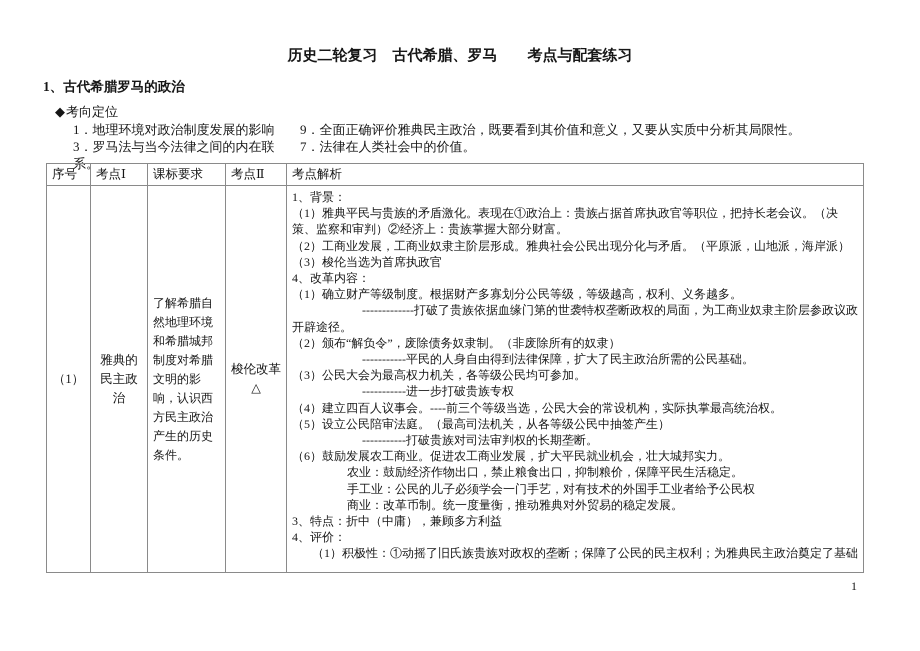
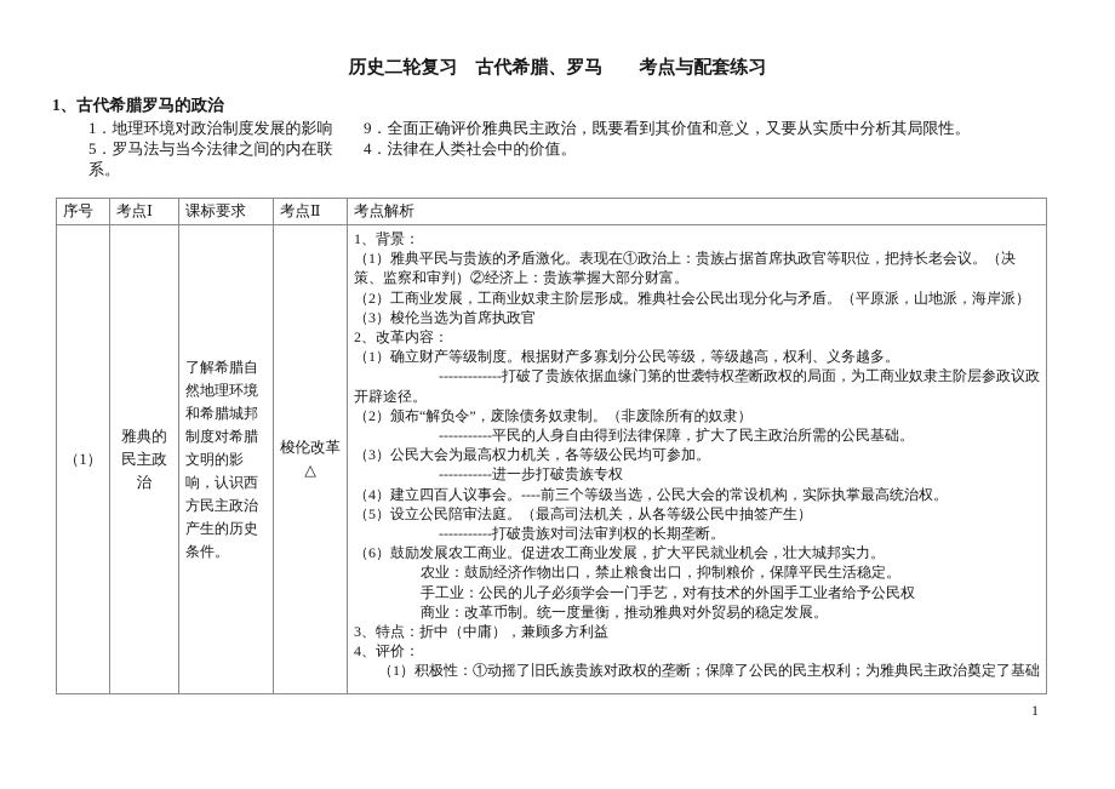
  历史二轮复习 古代希腊、罗马 考点与配套练习
  1、古代希腊罗马的政治
- ◆考向定位
  1．地理环境对政治制度发展的影响
  9．全面正确评价雅典民主政治，既要看到其价值和意义，又要从实质中分析其局限性。
- 3．罗马法与当今法律之间的内在联系。
+ 5．罗马法与当今法律之间的内在联系。
- 7．法律在人类社会中的价值。
+ 4．法律在人类社会中的价值。
  序号	考点Ⅰ	课标要求	考点Ⅱ	考点解析
- （1）	雅典的民主政治	了解希腊自然地理环境和希腊城邦制度对希腊文明的影响，认识西方民主政治产生的历史条件。	梭伦改革 △	1、背景：（1）雅典平民与贵族的矛盾激化。表现在①政治上：贵族占据首席执政官等职位，把持长老会议。（决策、监察和审判）②经济上：贵族掌握大部分财富。（2）工商业发展，工商业奴隶主阶层形成。雅典社会公民出现分化与矛盾。（平原派，山地派，海岸派）（3）梭伦当选为首席执政官4、改革内容：（1）确立财产等级制度。根据财产多寡划分公民等级，等级越高，权利、义务越多。-------------打破了贵族依据血缘门第的世袭特权垄断政权的局面，为工商业奴隶主阶层参政议政开辟途径。（2）颁布“解负令”，废除债务奴隶制。（非废除所有的奴隶）-----------平民的人身自由得到法律保障，扩大了民主政治所需的公民基础。（3）公民大会为最高权力机关，各等级公民均可参加。-----------进一步打破贵族专权（4）建立四百人议事会。----前三个等级当选，公民大会的常设机构，实际执掌最高统治权。（5）设立公民陪审法庭。（最高司法机关，从各等级公民中抽签产生）-----------打破贵族对司法审判权的长期垄断。（6）鼓励发展农工商业。促进农工商业发展，扩大平民就业机会，壮大城邦实力。农业：鼓励经济作物出口，禁止粮食出口，抑制粮价，保障平民生活稳定。手工业：公民的儿子必须学会一门手艺，对有技术的外国手工业者给予公民权商业：改革币制。统一度量衡，推动雅典对外贸易的稳定发展。3、特点：折中（中庸），兼顾多方利益4、评价：（1）积极性：①动摇了旧氏族贵族对政权的垄断；保障了公民的民主权利；为雅典民主政治奠定了基础
+ （1）	雅典的民主政治	了解希腊自然地理环境和希腊城邦制度对希腊文明的影响，认识西方民主政治产生的历史条件。	梭伦改革 △	1、背景：（1）雅典平民与贵族的矛盾激化。表现在①政治上：贵族占据首席执政官等职位，把持长老会议。（决策、监察和审判）②经济上：贵族掌握大部分财富。（2）工商业发展，工商业奴隶主阶层形成。雅典社会公民出现分化与矛盾。（平原派，山地派，海岸派）（3）梭伦当选为首席执政官2、改革内容：（1）确立财产等级制度。根据财产多寡划分公民等级，等级越高，权利、义务越多。-------------打破了贵族依据血缘门第的世袭特权垄断政权的局面，为工商业奴隶主阶层参政议政开辟途径。（2）颁布“解负令”，废除债务奴隶制。（非废除所有的奴隶）-----------平民的人身自由得到法律保障，扩大了民主政治所需的公民基础。（3）公民大会为最高权力机关，各等级公民均可参加。-----------进一步打破贵族专权（4）建立四百人议事会。----前三个等级当选，公民大会的常设机构，实际执掌最高统治权。（5）设立公民陪审法庭。（最高司法机关，从各等级公民中抽签产生）-----------打破贵族对司法审判权的长期垄断。（6）鼓励发展农工商业。促进农工商业发展，扩大平民就业机会，壮大城邦实力。农业：鼓励经济作物出口，禁止粮食出口，抑制粮价，保障平民生活稳定。手工业：公民的儿子必须学会一门手艺，对有技术的外国手工业者给予公民权商业：改革币制。统一度量衡，推动雅典对外贸易的稳定发展。3、特点：折中（中庸），兼顾多方利益4、评价：（1）积极性：①动摇了旧氏族贵族对政权的垄断；保障了公民的民主权利；为雅典民主政治奠定了基础
  1
